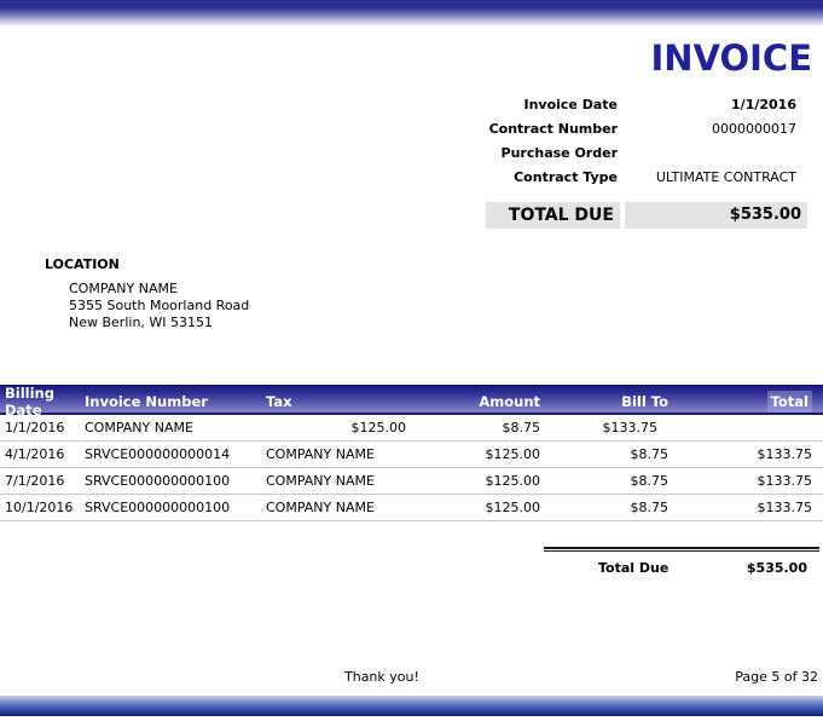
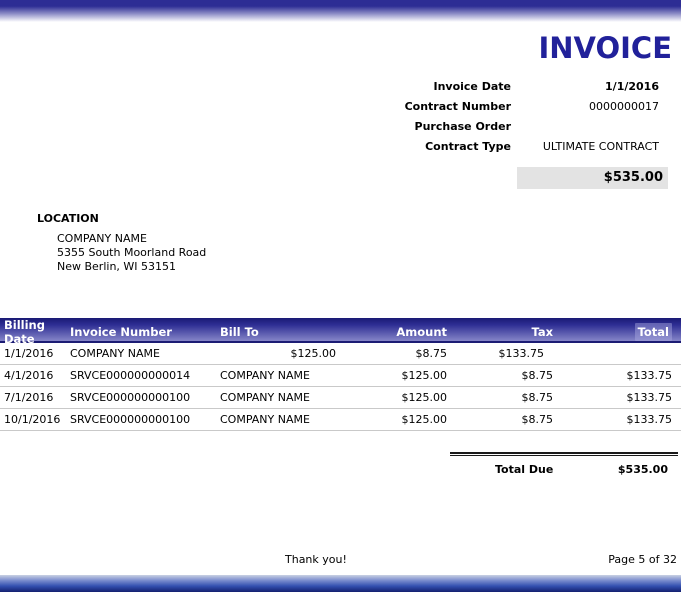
  INVOICE
  Invoice Date
  1/1/2016
  Contract Number
  0000000017
  Purchase Order
  Contract Type
  ULTIMATE CONTRACT
- TOTAL DUE
  $535.00
  LOCATION
  COMPANY NAME
  5355 South Moorland Road
  New Berlin, WI 53151
  Billing Date
  Invoice Number
- Tax
+ Bill To
  Amount
- Bill To
+ Tax
  Total
  1/1/2016
  COMPANY NAME
  $125.00
  $8.75
  $133.75
  4/1/2016
  SRVCE000000000014
  COMPANY NAME
  $125.00
  $8.75
  $133.75
  7/1/2016
  SRVCE000000000100
  COMPANY NAME
  $125.00
  $8.75
  $133.75
  10/1/2016
  SRVCE000000000100
  COMPANY NAME
  $125.00
  $8.75
  $133.75
  Total Due
  $535.00
  Thank you!
  Page 5 of 32
